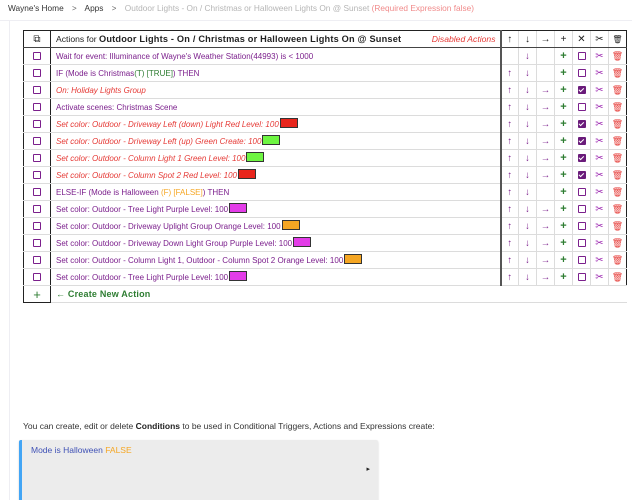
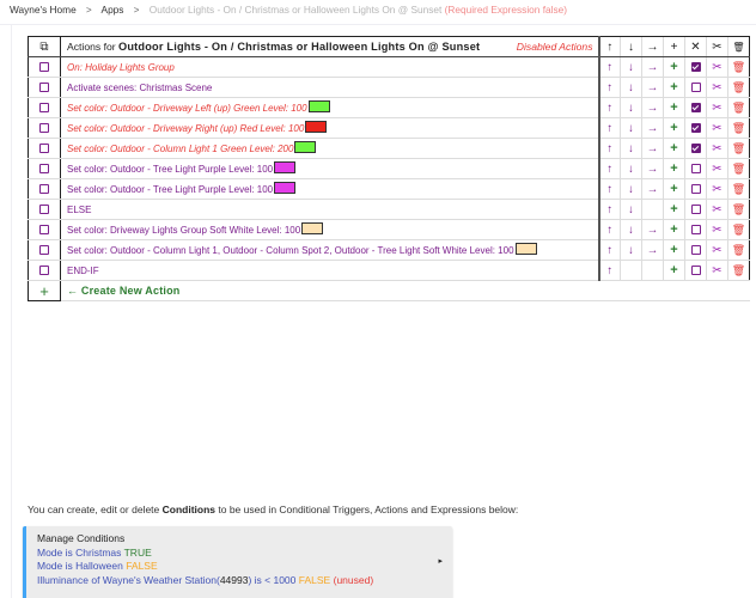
  Wayne's Home > Apps > Outdoor Lights - On / Christmas or Halloween Lights On @ Sunset (Required Expression false)
  ⧉	Actions for Outdoor Lights - On / Christmas or Halloween Lights On @ Sunset Disabled Actions	↑	↓	→	+	✕	✂	🗑
- 	Wait for event: Illuminance of Wayne's Weather Station(44993) is < 1000		↓		+		✂	🗑
- 	IF (Mode is Christmas(T) [TRUE]) THEN	↑	↓		+		✂	🗑
  	On: Holiday Lights Group	↑	↓	→	+		✂	🗑
  	Activate scenes: Christmas Scene	↑	↓	→	+		✂	🗑
- 	Set color: Outdoor - Driveway Left (down) Light Red Level: 100	↑	↓	→	+		✂	🗑
- 	Set color: Outdoor - Driveway Left (up) Green Create: 100	↑	↓	→	+		✂	🗑
+ 	Set color: Outdoor - Driveway Left (up) Green Level: 100	↑	↓	→	+		✂	🗑
+ 	Set color: Outdoor - Driveway Right (up) Red Level: 100	↑	↓	→	+		✂	🗑
- 	Set color: Outdoor - Column Light 1 Green Level: 100	↑	↓	→	+		✂	🗑
+ 	Set color: Outdoor - Column Light 1 Green Level: 200	↑	↓	→	+		✂	🗑
- 	Set color: Outdoor - Column Spot 2 Red Level: 100	↑	↓	→	+		✂	🗑
- 	ELSE-IF (Mode is Halloween (F) [FALSE]) THEN	↑	↓		+		✂	🗑
  	Set color: Outdoor - Tree Light Purple Level: 100	↑	↓	→	+		✂	🗑
- 	Set color: Outdoor - Driveway Uplight Group Orange Level: 100	↑	↓	→	+		✂	🗑
- 	Set color: Outdoor - Driveway Down Light Group Purple Level: 100	↑	↓	→	+		✂	🗑
- 	Set color: Outdoor - Column Light 1, Outdoor - Column Spot 2 Orange Level: 100	↑	↓	→	+		✂	🗑
  	Set color: Outdoor - Tree Light Purple Level: 100	↑	↓	→	+		✂	🗑
+ 	ELSE	↑	↓		+		✂	🗑
+ 	Set color: Driveway Lights Group Soft White Level: 100	↑	↓	→	+		✂	🗑
+ 	Set color: Outdoor - Column Light 1, Outdoor - Column Spot 2, Outdoor - Tree Light Soft White Level: 100	↑	↓	→	+		✂	🗑
+ 	END-IF	↑			+		✂	🗑
  +	← Create New Action
- You can create, edit or delete Conditions to be used in Conditional Triggers, Actions and Expressions create:
+ You can create, edit or delete Conditions to be used in Conditional Triggers, Actions and Expressions below:
+ Manage Conditions
+ Mode is Christmas TRUE
  Mode is Halloween FALSE
+ Illuminance of Wayne's Weather Station(44993) is < 1000 FALSE (unused)
